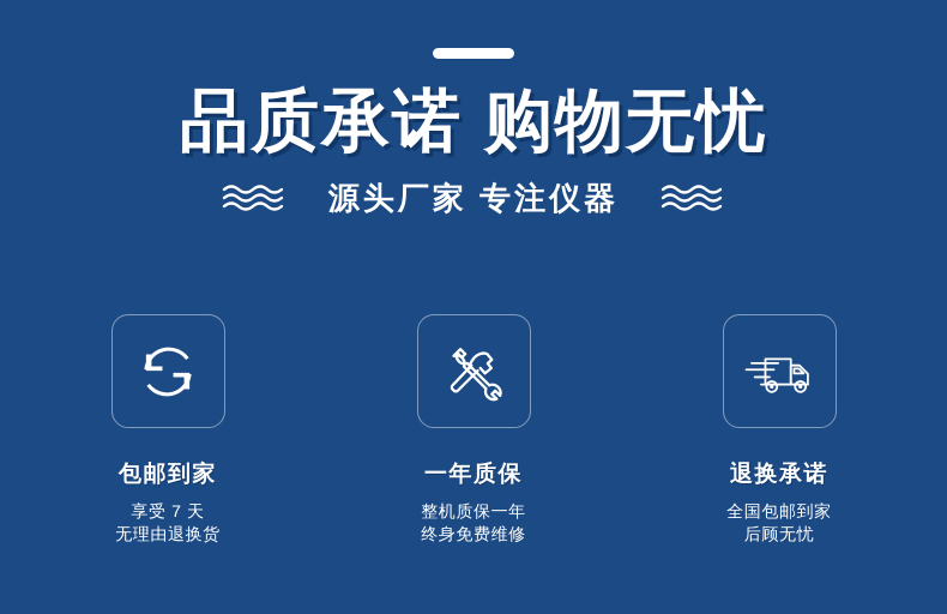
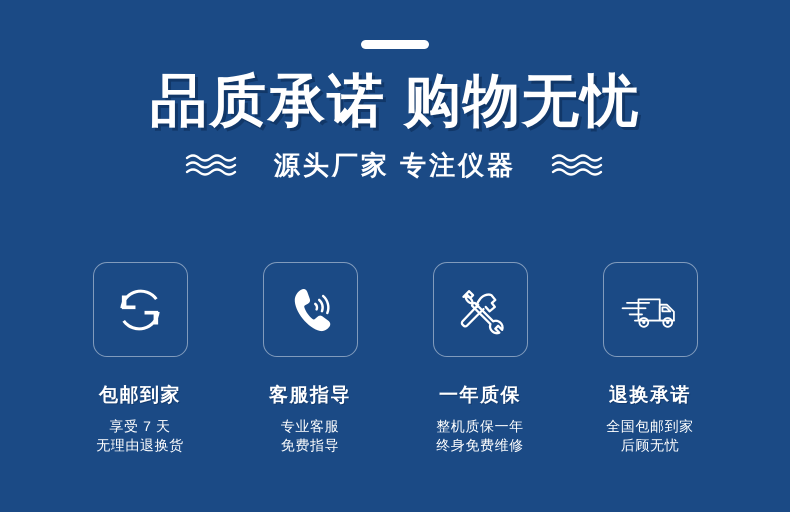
  品质承诺 购物无忧
  源头厂家 专注仪器
  包邮到家
  享受 7 天
  无理由退换货
+ 客服指导
+ 专业客服
+ 免费指导
  一年质保
  整机质保一年
  终身免费维修
  退换承诺
  全国包邮到家
  后顾无忧
